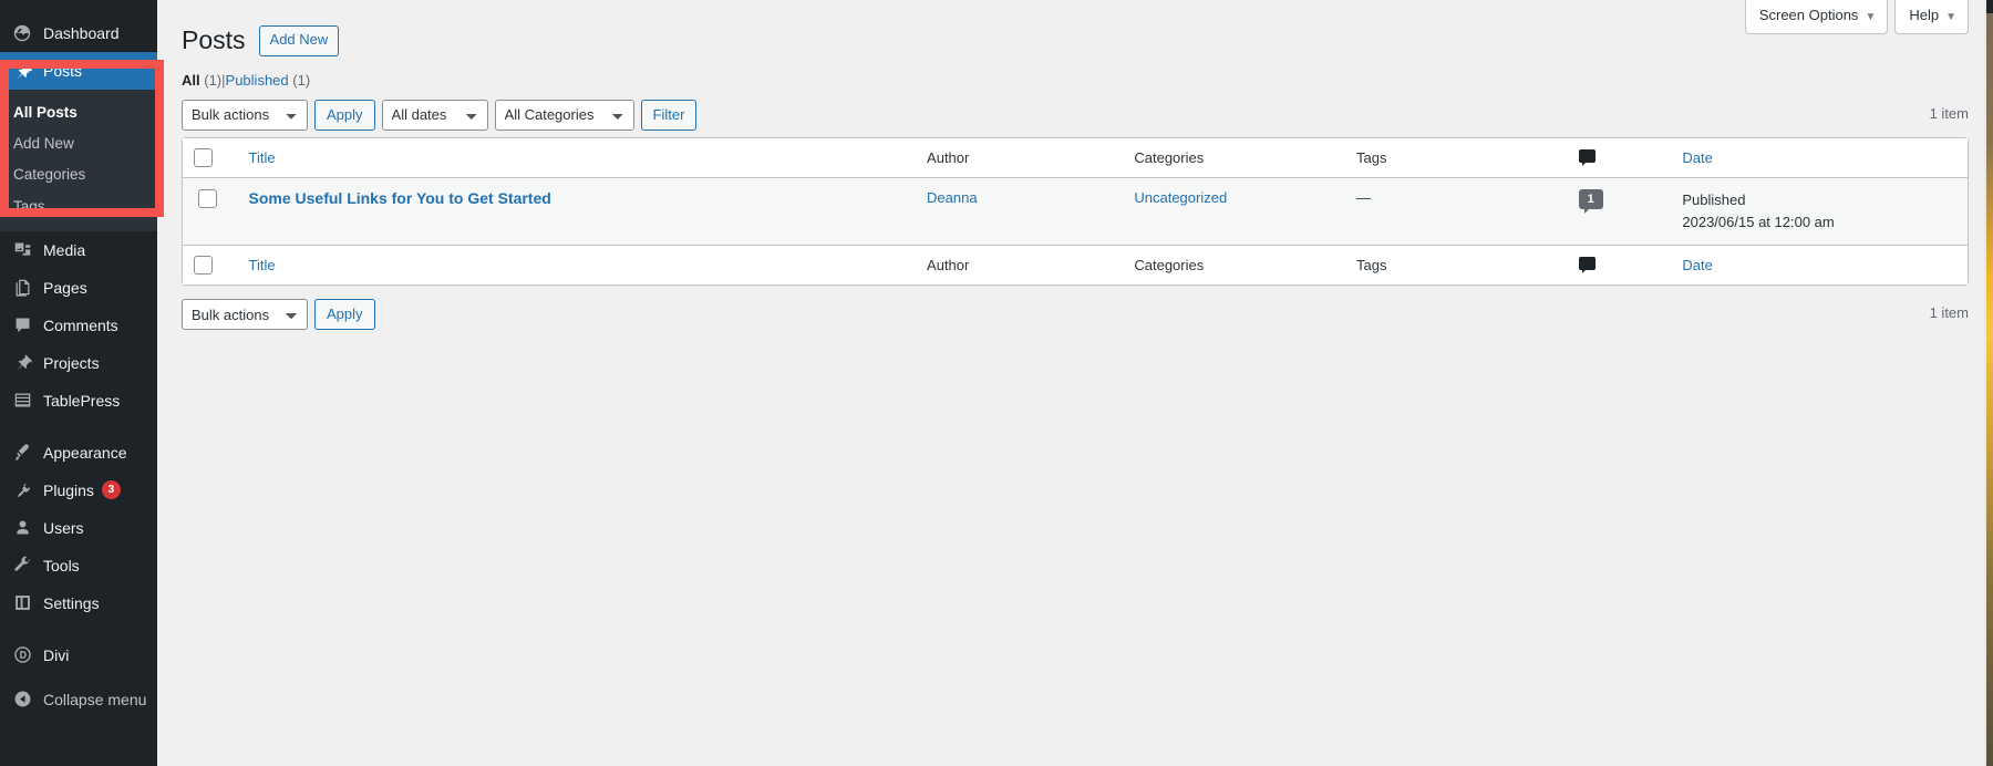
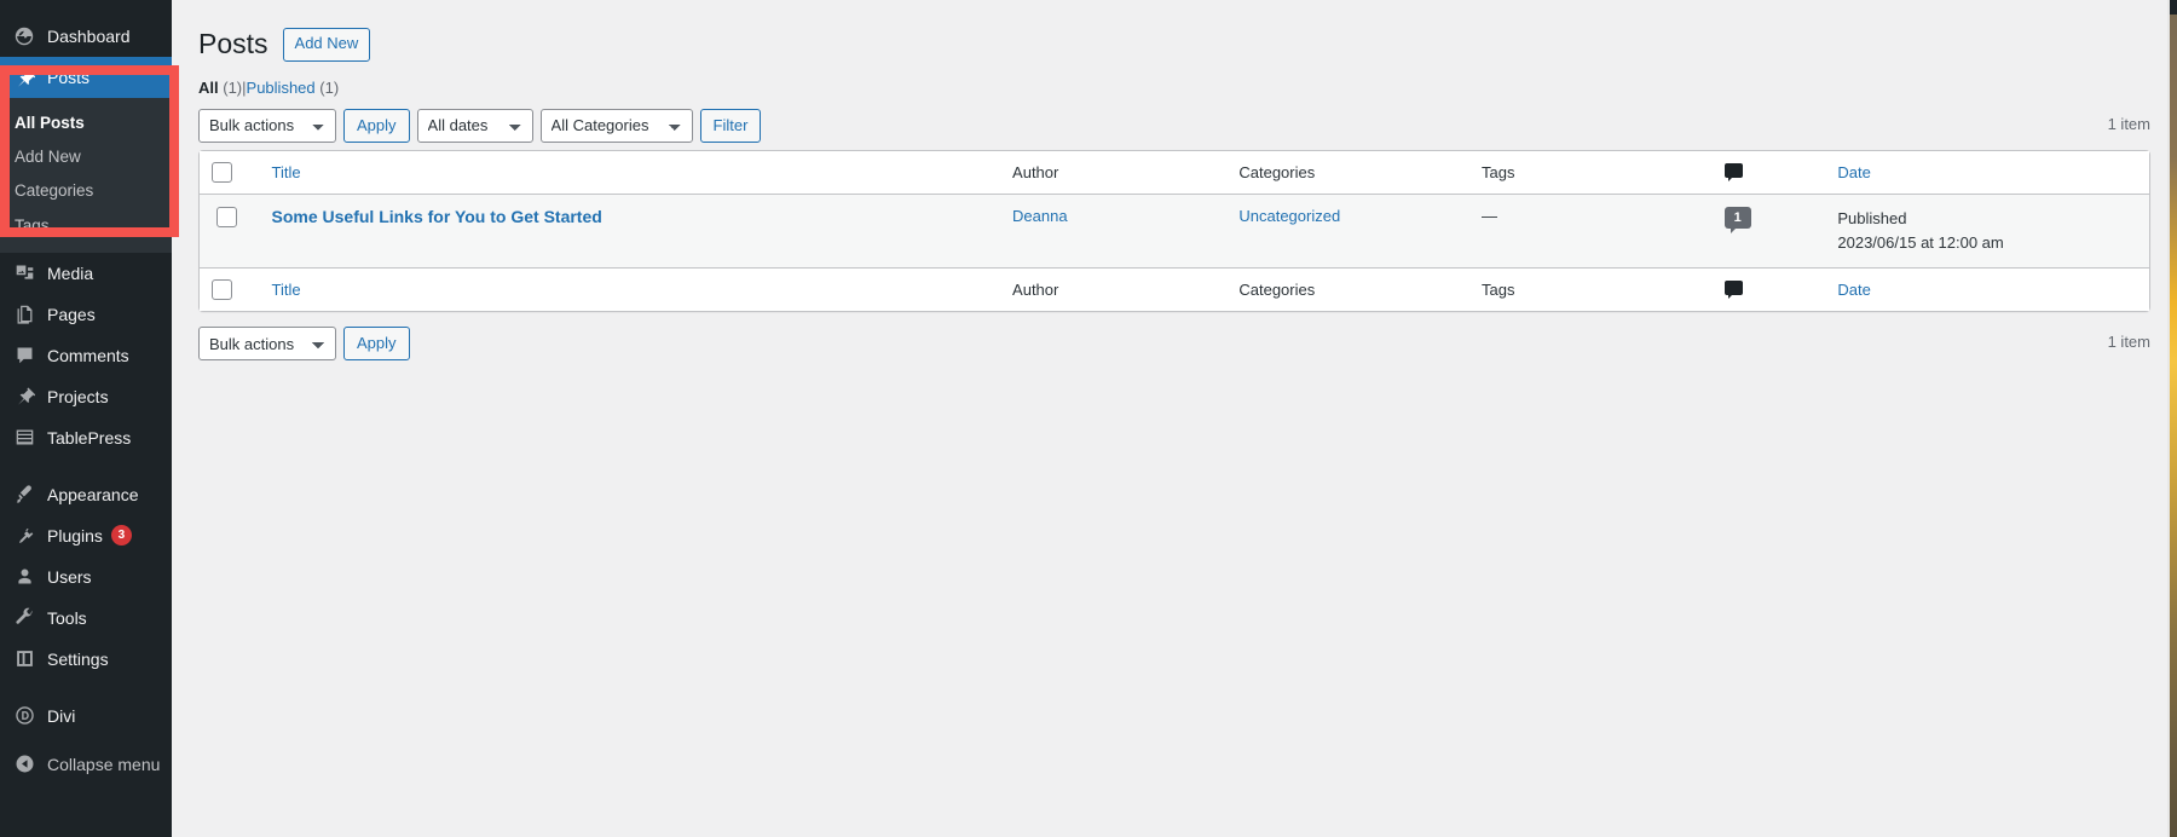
  Dashboard
  Posts
  All Posts
  Add New
  Categories
  Tags
  Media
  Pages
  Comments
  Projects
  TablePress
  Appearance
  Plugins
  3
  Users
  Tools
  Settings
  Divi
  Collapse menu
- Screen Options ▼
- Help ▼
  Posts
  Add New
  All (1)
  |
  Published (1)
  Bulk actions
  Apply
  All dates
  All Categories
  Filter
  1 item
  	Title	Author	Categories	Tags		Date
  	Some Useful Links for You to Get Started	Deanna	Uncategorized	—	1	Published 2023/06/15 at 12:00 am
  	Title	Author	Categories	Tags		Date
  Bulk actions
  Apply
  1 item
